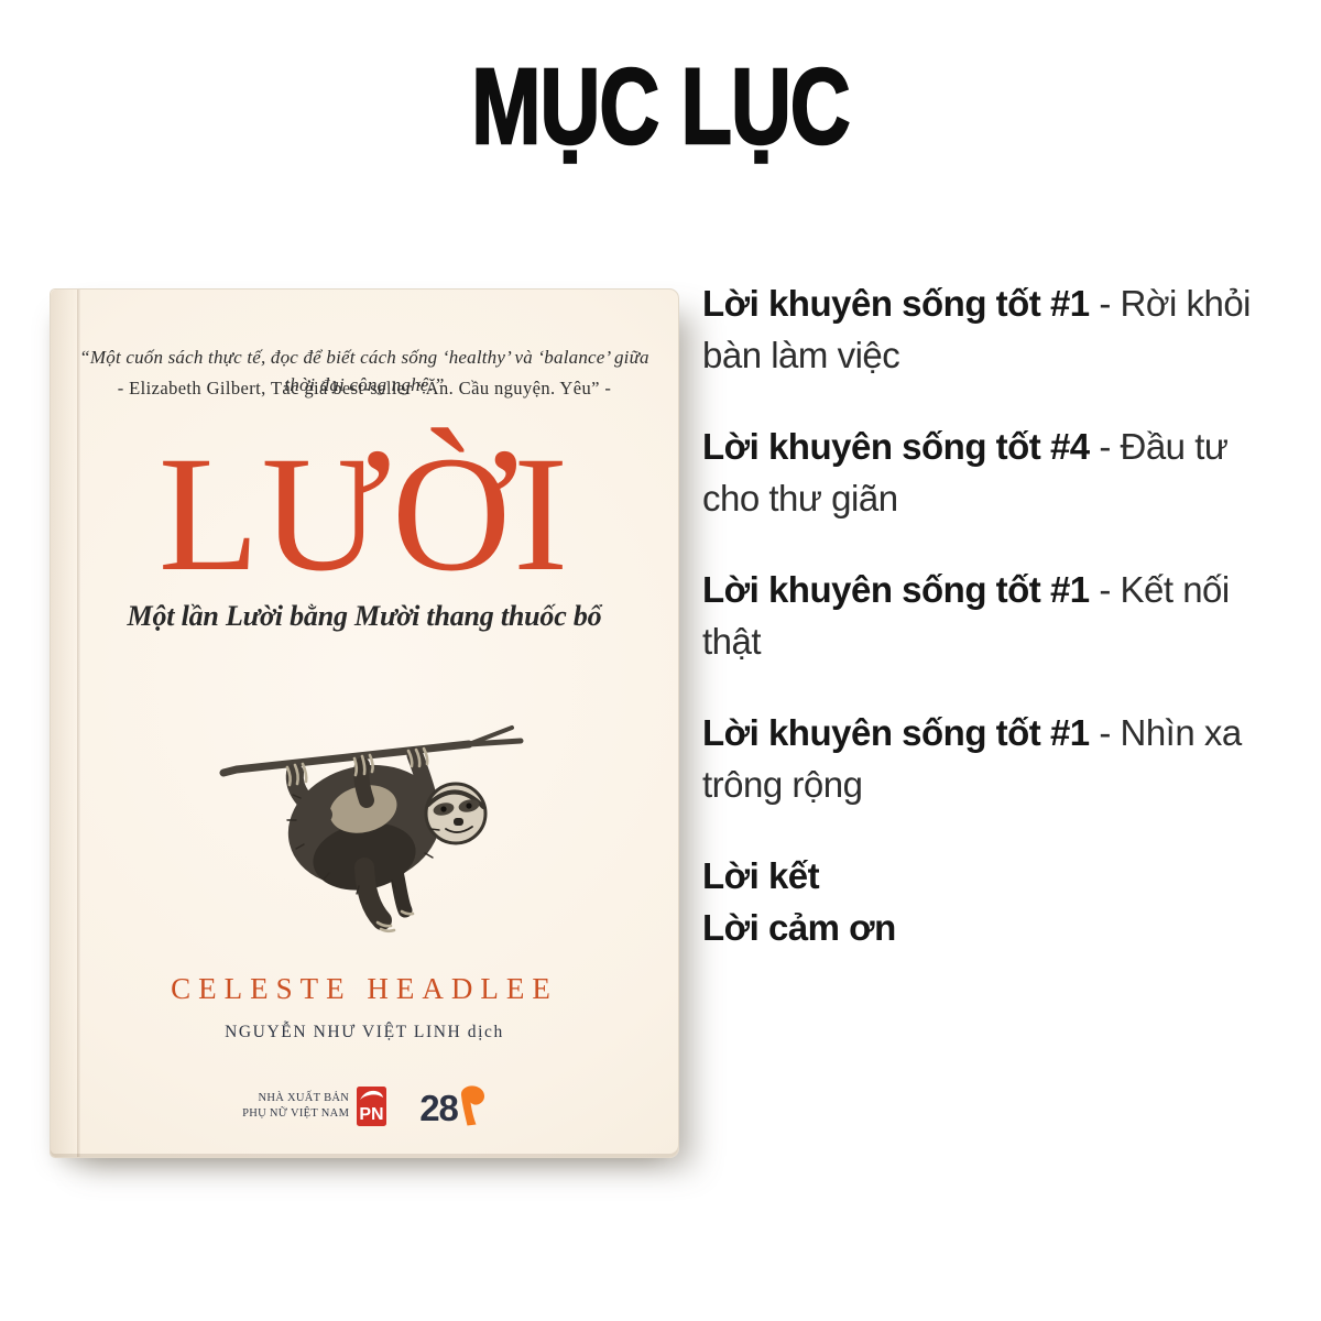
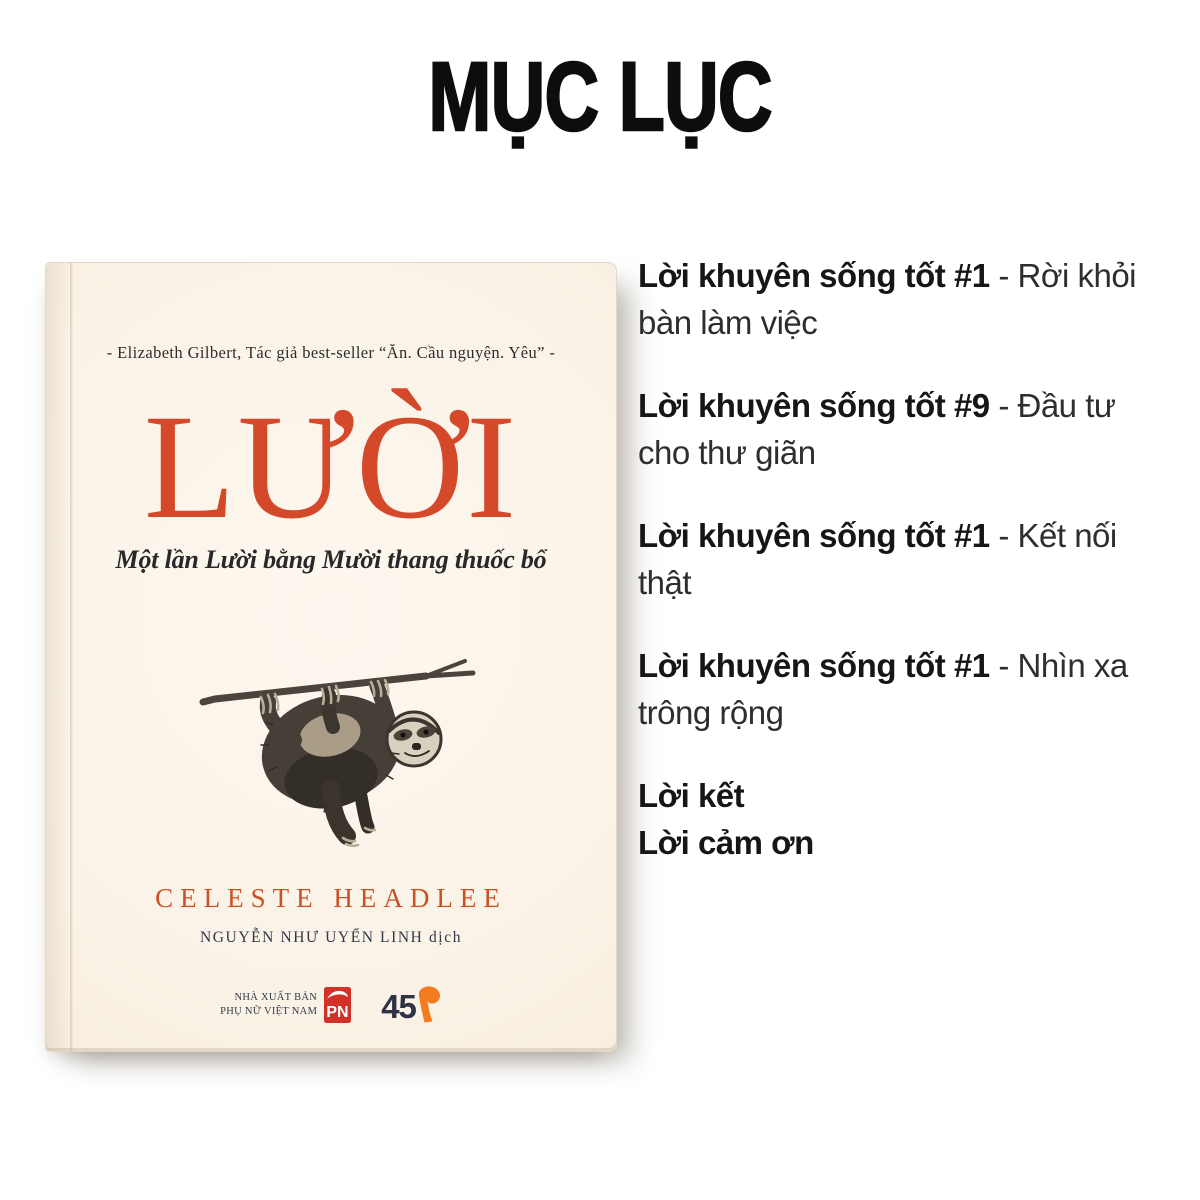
  MỤC LỤC
- “Một cuốn sách thực tế, đọc để biết cách sống ‘healthy’ và ‘balance’ giữa thời đại công nghệ.”
  - Elizabeth Gilbert, Tác giả best-seller “Ăn. Cầu nguyện. Yêu” -
  LƯỜI
  Một lần Lười bằng Mười thang thuốc bổ
  CELESTE HEADLEE
- NGUYỄN NHƯ VIỆT LINH dịch
+ NGUYỄN NHƯ UYỂN LINH dịch
  NHÀ XUẤT BẢN
  PHỤ NỮ VIỆT NAM
  PN
- 28
+ 45
  Lời khuyên sống tốt #1 - Rời khỏi
  bàn làm việc
- Lời khuyên sống tốt #4 - Đầu tư
+ Lời khuyên sống tốt #9 - Đầu tư
  cho thư giãn
  Lời khuyên sống tốt #1 - Kết nối
  thật
  Lời khuyên sống tốt #1 - Nhìn xa
  trông rộng
  Lời kết
  Lời cảm ơn
